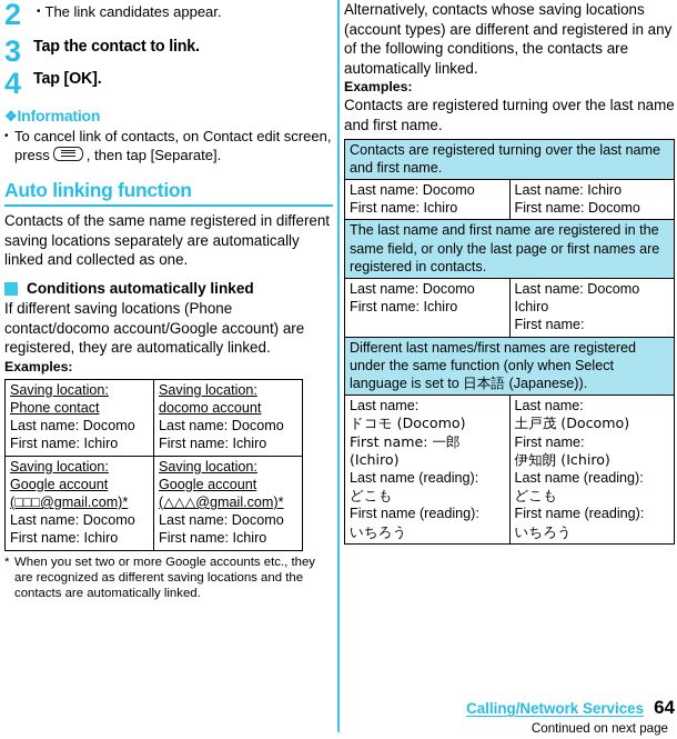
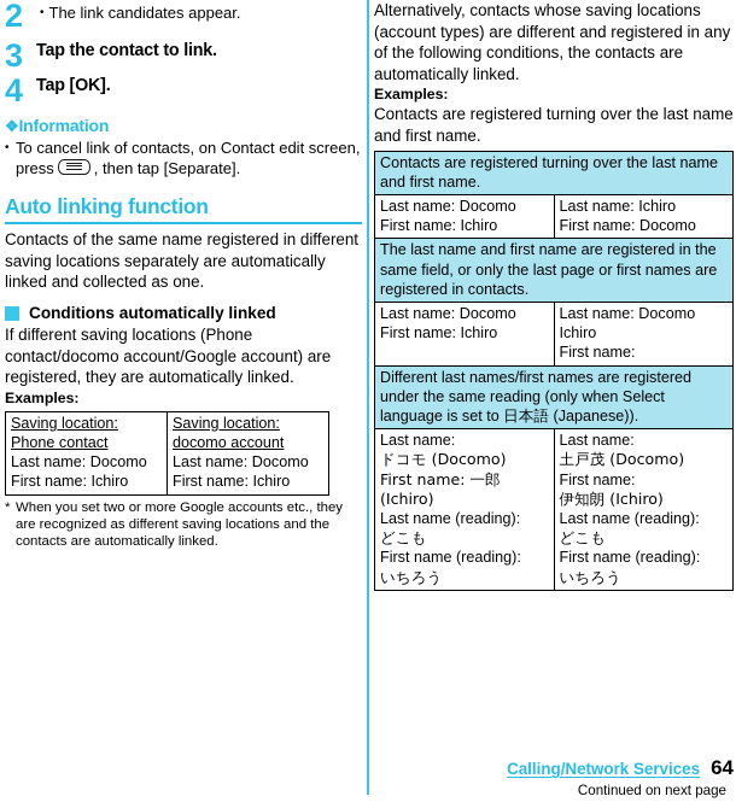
  2
  • The link candidates appear.
  3
  Tap the contact to link.
  4
  Tap [OK].
  ❖Information
  •
  To cancel link of contacts, on Contact edit screen, press , then tap [Separate].
  Auto linking function
  Contacts of the same name registered in different saving locations separately are automatically linked and collected as one.
  Conditions automatically linked
  If different saving locations (Phone contact/docomo account/Google account) are registered, they are automatically linked.
  Examples:
  Saving location: Phone contact Last name: Docomo First name: Ichiro	Saving location: docomo account Last name: Docomo First name: Ichiro
- Saving location: Google account (□□□@gmail.com)* Last name: Docomo First name: Ichiro	Saving location: Google account (△△△@gmail.com)* Last name: Docomo First name: Ichiro
  *
  When you set two or more Google accounts etc., they are recognized as different saving locations and the contacts are automatically linked.
  Alternatively, contacts whose saving locations (account types) are different and registered in any of the following conditions, the contacts are automatically linked.
  Examples:
  Contacts are registered turning over the last name and first name.
  Contacts are registered turning over the last name and first name.
  Last name: Docomo First name: Ichiro	Last name: Ichiro First name: Docomo
  The last name and first name are registered in the same field, or only the last page or first names are registered in contacts.
  Last name: Docomo First name: Ichiro	Last name: Docomo Ichiro First name:
- Different last names/first names are registered under the same function (only when Select language is set to 日本語 (Japanese)).
+ Different last names/first names are registered under the same reading (only when Select language is set to 日本語 (Japanese)).
  Last name: ドコモ (Docomo) First name: 一郎 (Ichiro) Last name (reading): どこも First name (reading): いちろう	Last name: 土戸茂 (Docomo) First name: 伊知朗 (Ichiro) Last name (reading): どこも First name (reading): いちろう
  Calling/Network Services
  64
  Continued on next page
